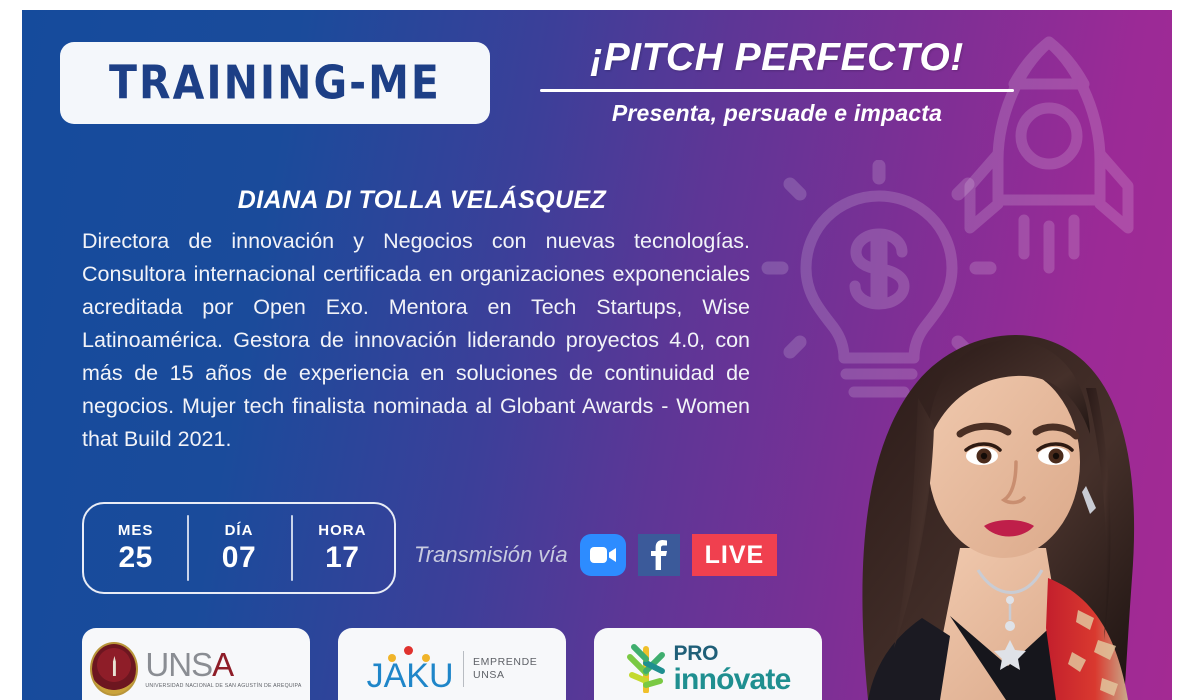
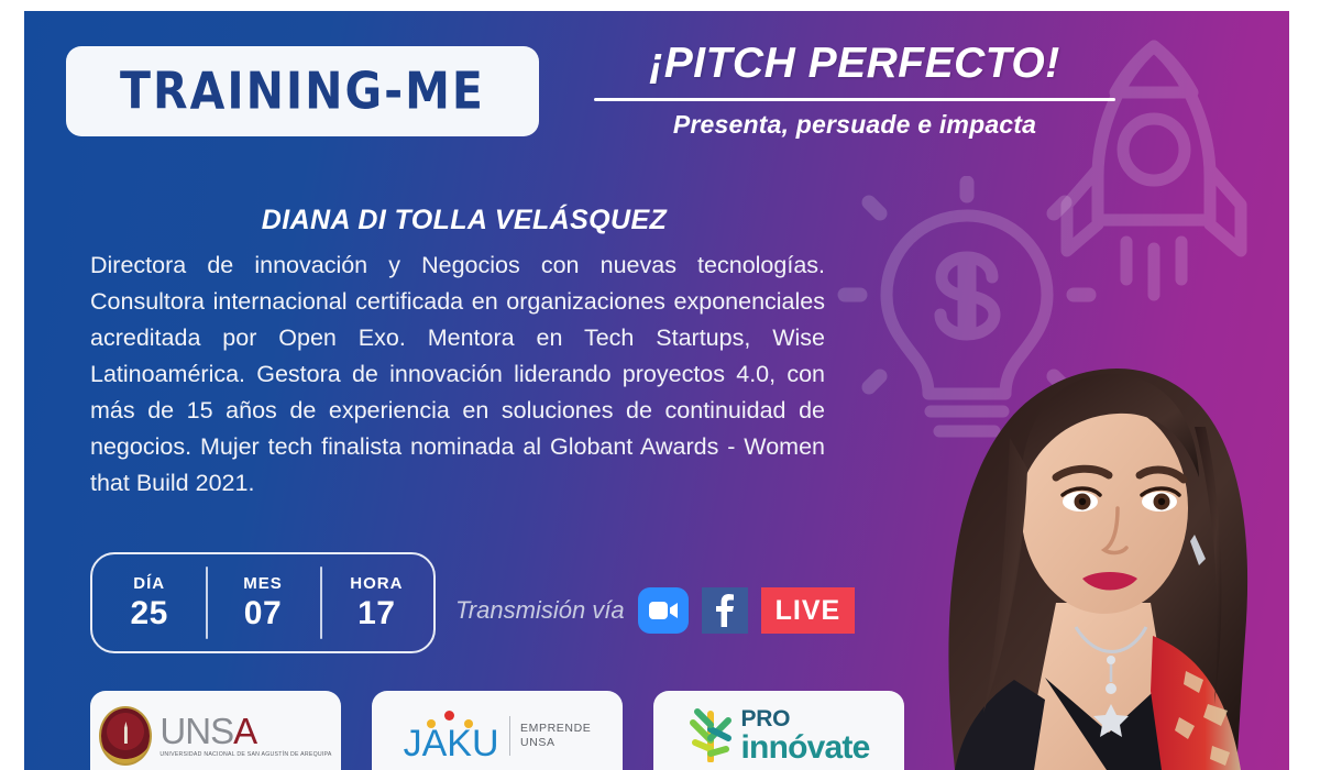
  TRAINING-ME
  ¡PITCH PERFECTO!
  Presenta, persuade e impacta
  DIANA DI TOLLA VELÁSQUEZ
  Directora de innovación y Negocios con nuevas tecnologías. Consultora internacional certificada en organizaciones exponenciales acreditada por Open Exo. Mentora en Tech Startups, Wise Latinoamérica. Gestora de innovación liderando proyectos 4.0, con más de 15 años de experiencia en soluciones de continuidad de negocios. Mujer tech finalista nominada al Globant Awards - Women that Build 2021.
- MES
+ DÍA
  25
- DÍA
+ MES
  07
  HORA
  17
  Transmisión vía
  LIVE
  UNSA
  JAKU
  EMPRENDE
  UNSA
  PRO
  innóvate
